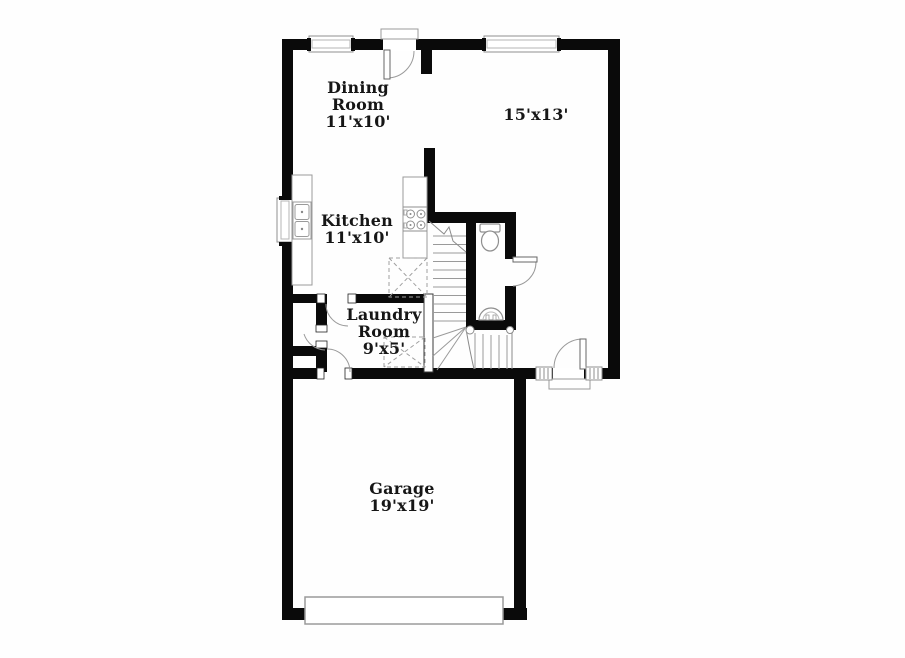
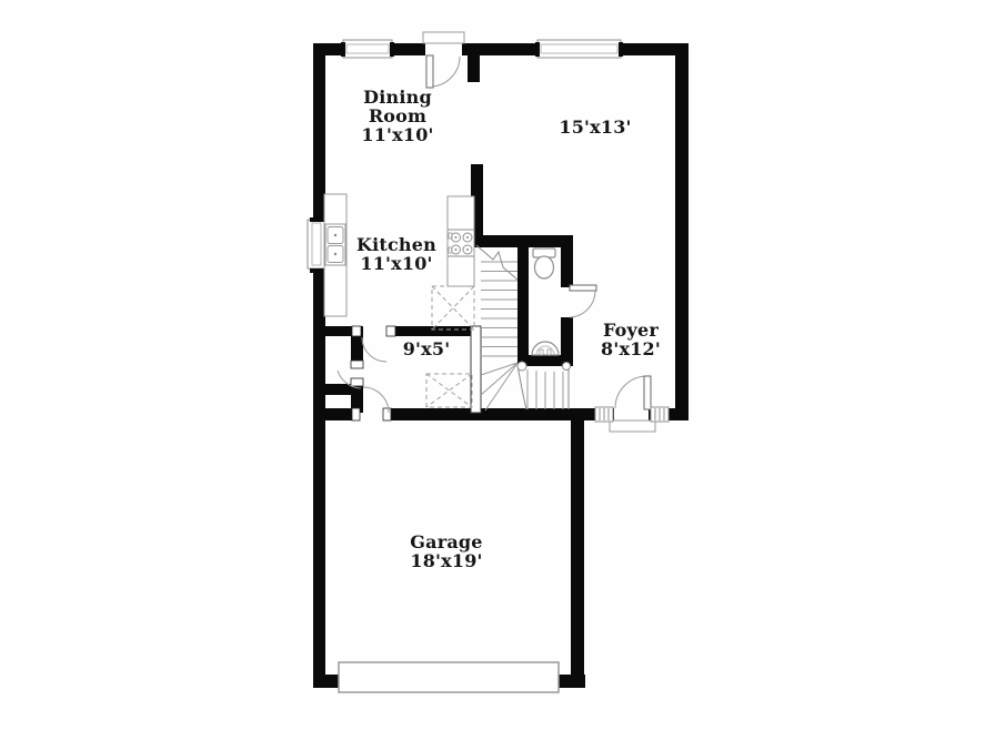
  Dining Room
  11'x10'
  15'x13'
  Kitchen
  11'x10'
- Laundry Room
  9'x5'
+ Foyer
+ 8'x12'
  Garage
- 19'x19'
+ 18'x19'
